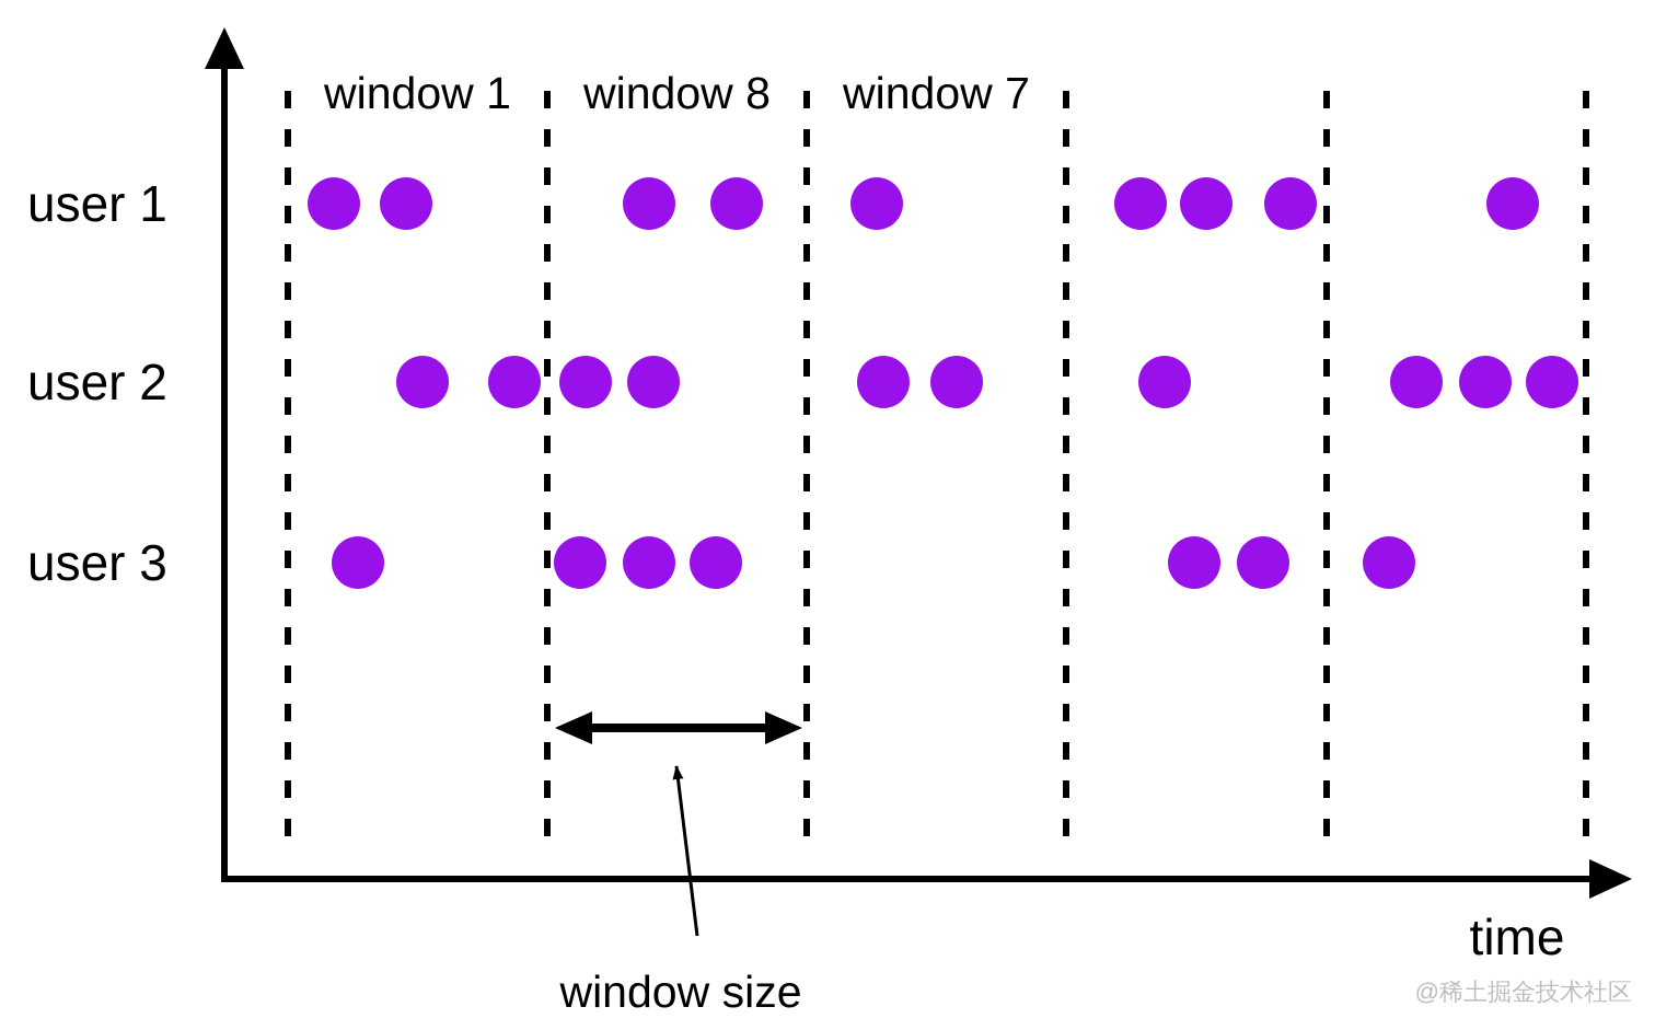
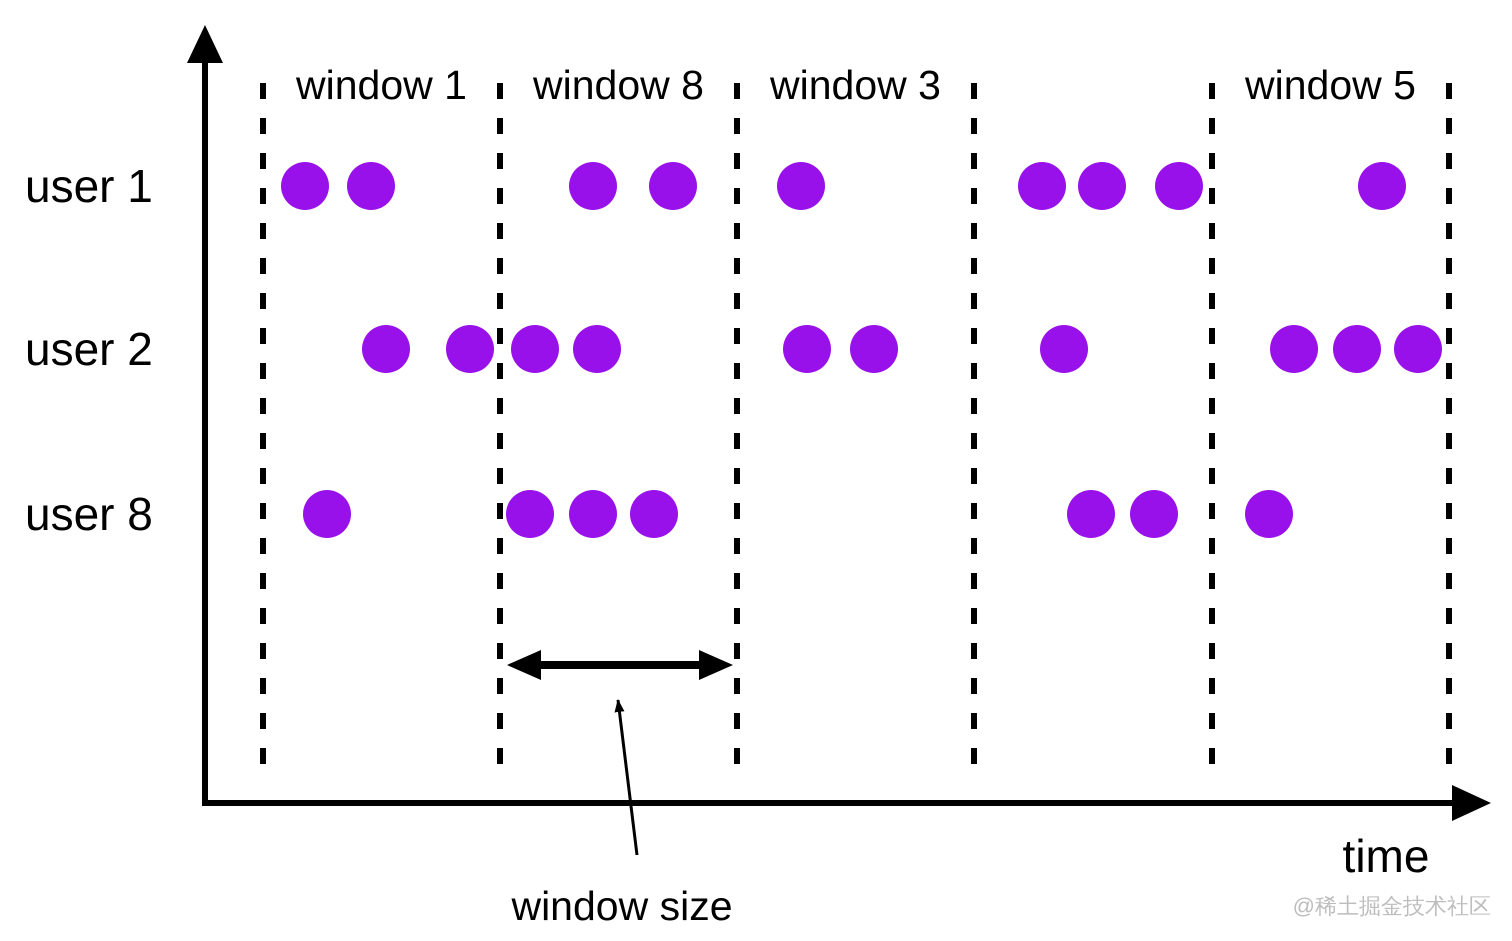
  window 1
  window 8
- window 7
+ window 3
+ window 5
  user 1
  user 2
- user 3
+ user 8
  time
  window size
  @稀土掘金技术社区
